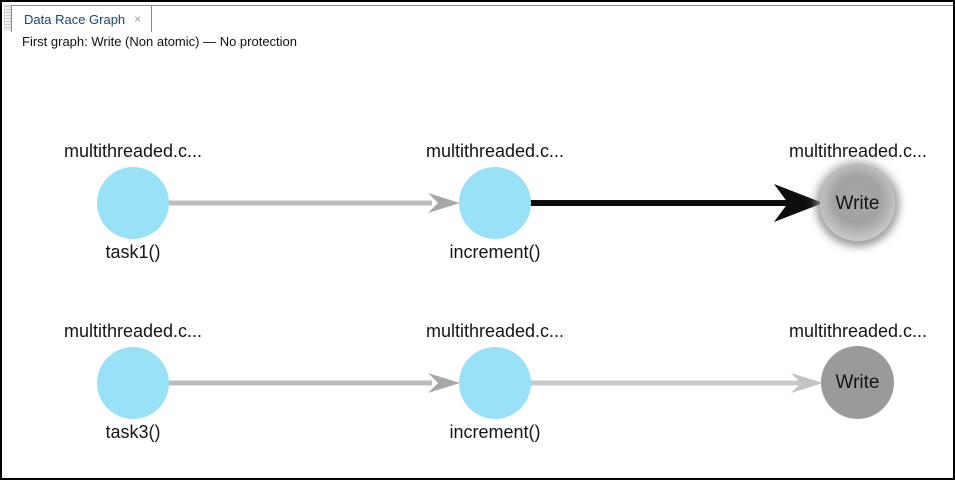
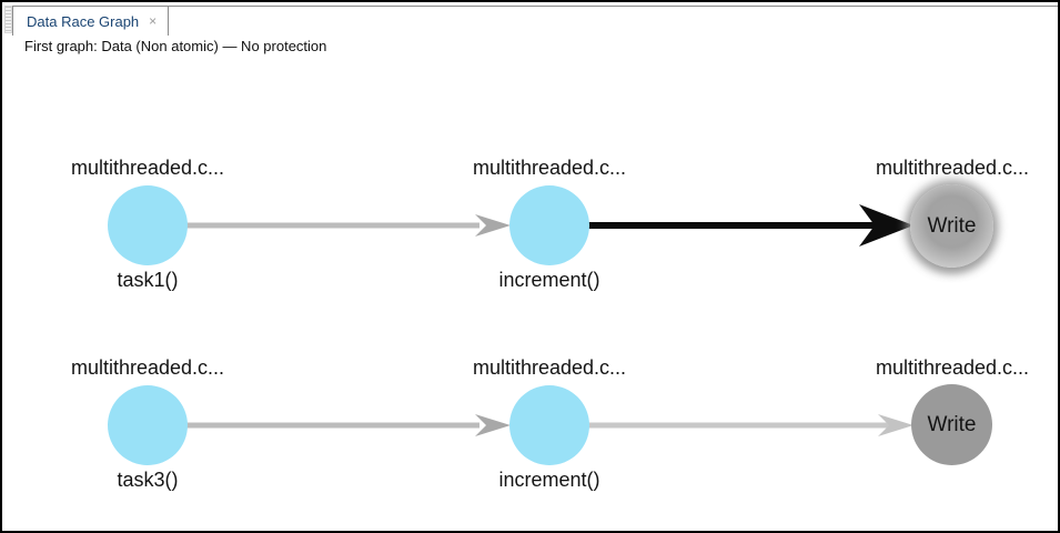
  Data Race Graph
  ×
- First graph: Write (Non atomic) — No protection
+ First graph: Data (Non atomic) — No protection
  multithreaded.c...
  multithreaded.c...
  multithreaded.c...
  Write
  task1()
  increment()
  multithreaded.c...
  multithreaded.c...
  multithreaded.c...
  Write
  task3()
  increment()
